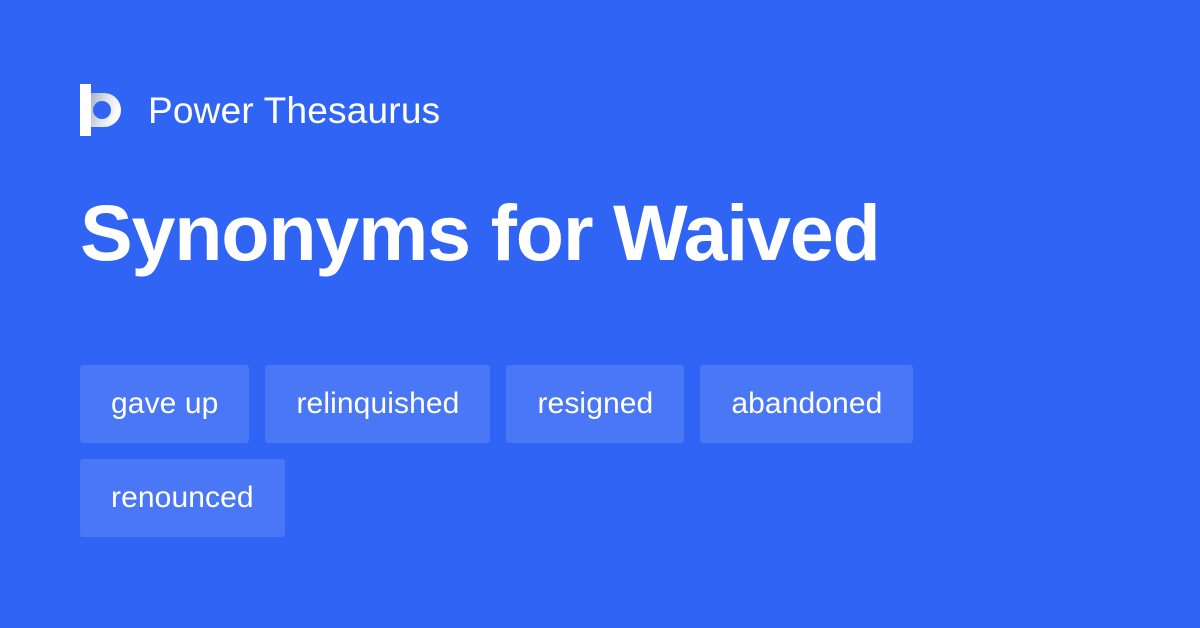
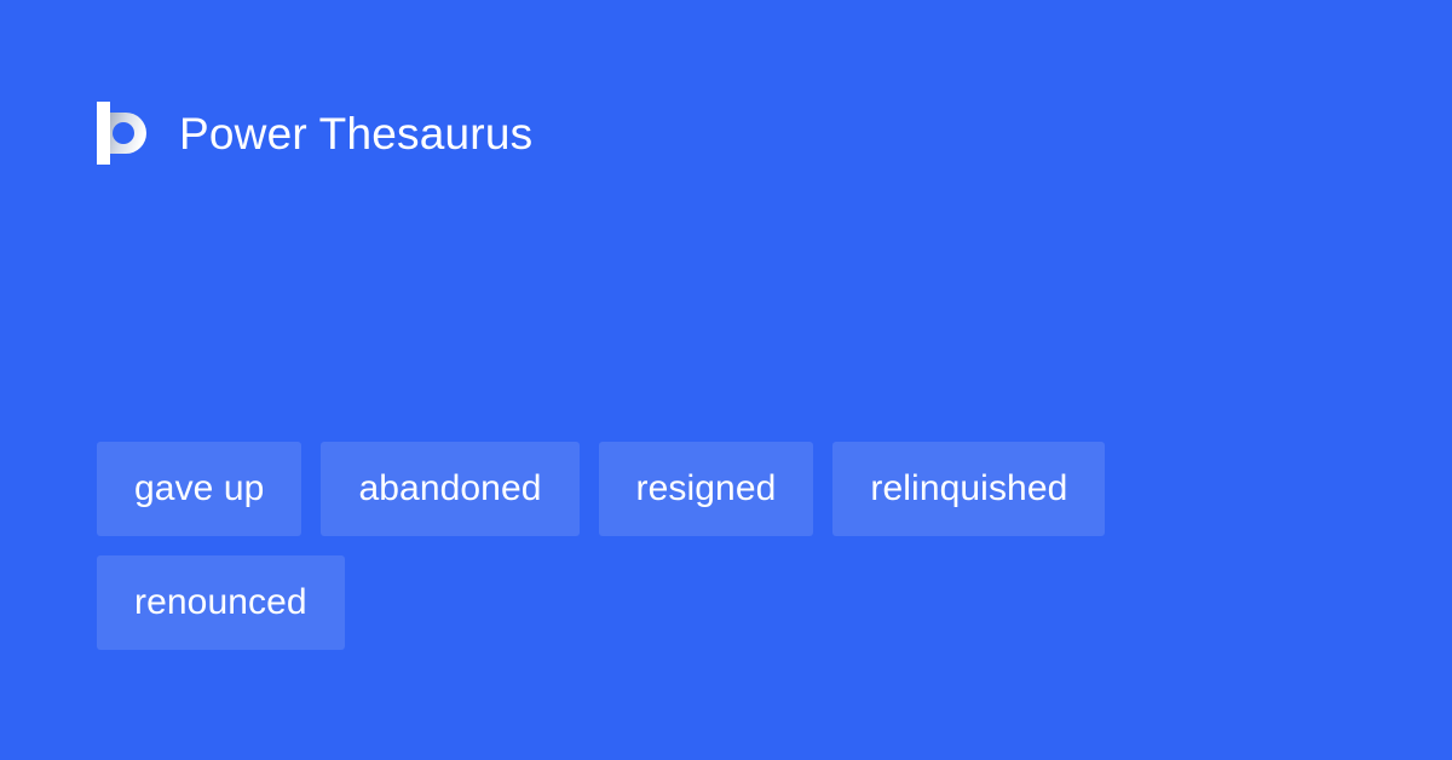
  Power Thesaurus
- Synonyms for Waived
  gave up
- relinquished
+ abandoned
  resigned
- abandoned
+ relinquished
  renounced
